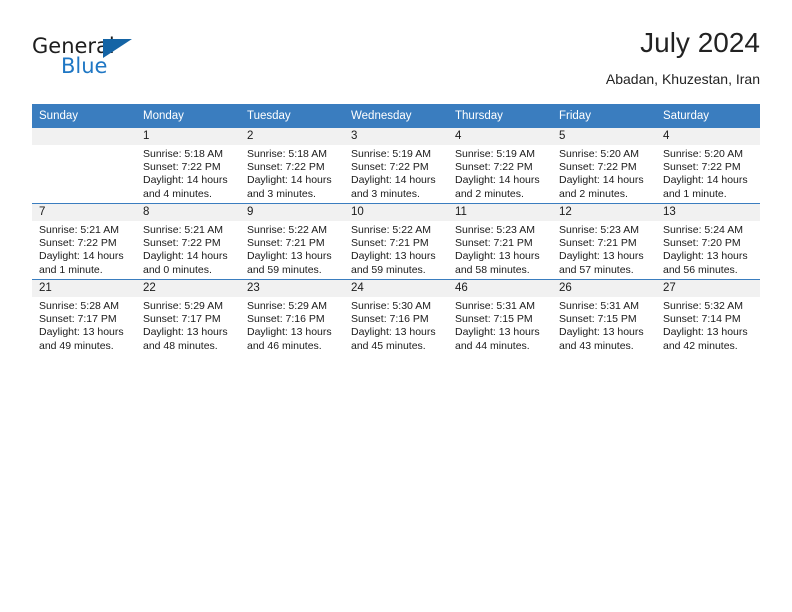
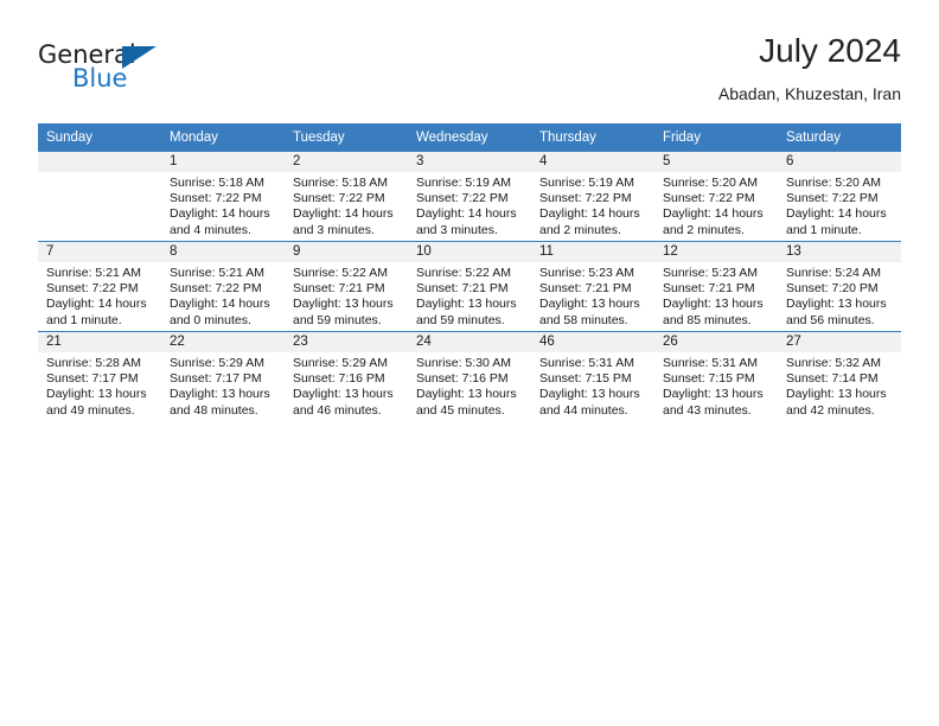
  General
  Blue
  July 2024
  Abadan, Khuzestan, Iran
  Sunday	Monday	Tuesday	Wednesday	Thursday	Friday	Saturday
- 	1Sunrise: 5:18 AMSunset: 7:22 PMDaylight: 14 hoursand 4 minutes.	2Sunrise: 5:18 AMSunset: 7:22 PMDaylight: 14 hoursand 3 minutes.	3Sunrise: 5:19 AMSunset: 7:22 PMDaylight: 14 hoursand 3 minutes.	4Sunrise: 5:19 AMSunset: 7:22 PMDaylight: 14 hoursand 2 minutes.	5Sunrise: 5:20 AMSunset: 7:22 PMDaylight: 14 hoursand 2 minutes.	4Sunrise: 5:20 AMSunset: 7:22 PMDaylight: 14 hoursand 1 minute.
+ 	1Sunrise: 5:18 AMSunset: 7:22 PMDaylight: 14 hoursand 4 minutes.	2Sunrise: 5:18 AMSunset: 7:22 PMDaylight: 14 hoursand 3 minutes.	3Sunrise: 5:19 AMSunset: 7:22 PMDaylight: 14 hoursand 3 minutes.	4Sunrise: 5:19 AMSunset: 7:22 PMDaylight: 14 hoursand 2 minutes.	5Sunrise: 5:20 AMSunset: 7:22 PMDaylight: 14 hoursand 2 minutes.	6Sunrise: 5:20 AMSunset: 7:22 PMDaylight: 14 hoursand 1 minute.
- 7Sunrise: 5:21 AMSunset: 7:22 PMDaylight: 14 hoursand 1 minute.	8Sunrise: 5:21 AMSunset: 7:22 PMDaylight: 14 hoursand 0 minutes.	9Sunrise: 5:22 AMSunset: 7:21 PMDaylight: 13 hoursand 59 minutes.	10Sunrise: 5:22 AMSunset: 7:21 PMDaylight: 13 hoursand 59 minutes.	11Sunrise: 5:23 AMSunset: 7:21 PMDaylight: 13 hoursand 58 minutes.	12Sunrise: 5:23 AMSunset: 7:21 PMDaylight: 13 hoursand 57 minutes.	13Sunrise: 5:24 AMSunset: 7:20 PMDaylight: 13 hoursand 56 minutes.
+ 7Sunrise: 5:21 AMSunset: 7:22 PMDaylight: 14 hoursand 1 minute.	8Sunrise: 5:21 AMSunset: 7:22 PMDaylight: 14 hoursand 0 minutes.	9Sunrise: 5:22 AMSunset: 7:21 PMDaylight: 13 hoursand 59 minutes.	10Sunrise: 5:22 AMSunset: 7:21 PMDaylight: 13 hoursand 59 minutes.	11Sunrise: 5:23 AMSunset: 7:21 PMDaylight: 13 hoursand 58 minutes.	12Sunrise: 5:23 AMSunset: 7:21 PMDaylight: 13 hoursand 85 minutes.	13Sunrise: 5:24 AMSunset: 7:20 PMDaylight: 13 hoursand 56 minutes.
  21Sunrise: 5:28 AMSunset: 7:17 PMDaylight: 13 hoursand 49 minutes.	22Sunrise: 5:29 AMSunset: 7:17 PMDaylight: 13 hoursand 48 minutes.	23Sunrise: 5:29 AMSunset: 7:16 PMDaylight: 13 hoursand 46 minutes.	24Sunrise: 5:30 AMSunset: 7:16 PMDaylight: 13 hoursand 45 minutes.	46Sunrise: 5:31 AMSunset: 7:15 PMDaylight: 13 hoursand 44 minutes.	26Sunrise: 5:31 AMSunset: 7:15 PMDaylight: 13 hoursand 43 minutes.	27Sunrise: 5:32 AMSunset: 7:14 PMDaylight: 13 hoursand 42 minutes.
